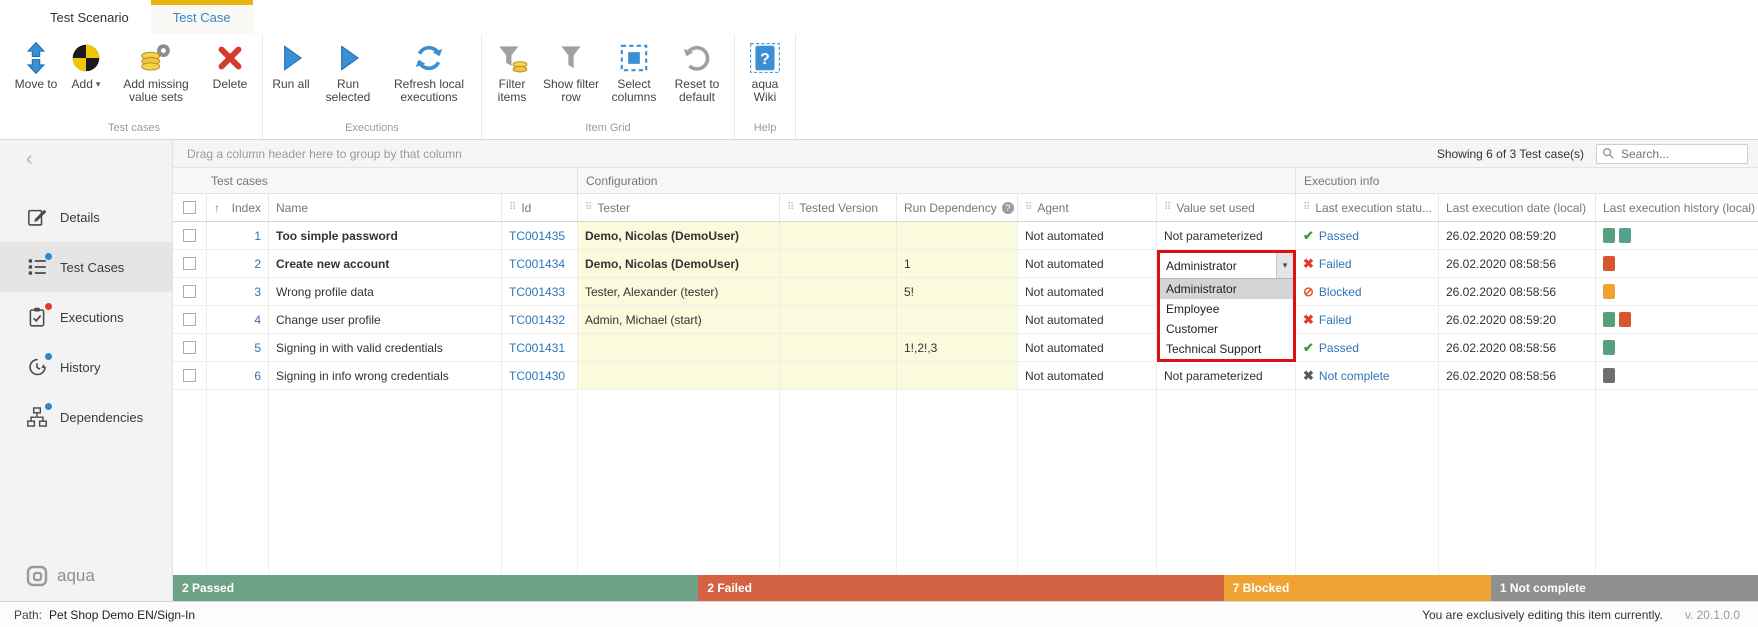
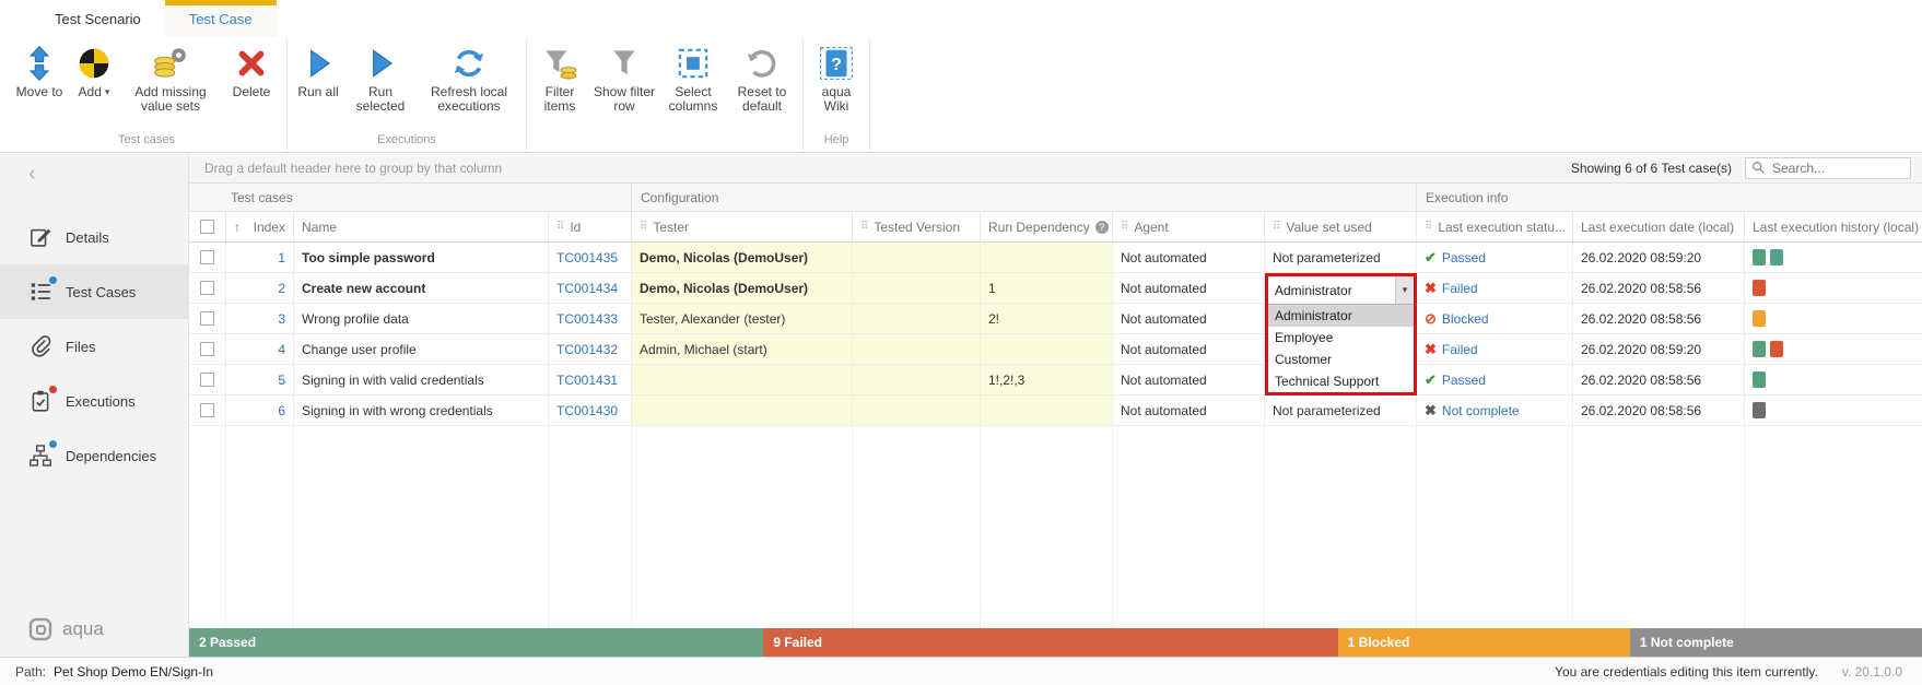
  Test Scenario
  Test Case
  Move to
  Add
  ▾
  Add missing value sets
  Delete
  Test cases
  Run all
  Run selected
  Refresh local executions
  Executions
  Filter items
  Show filter row
  Select columns
  Reset to default
- Item Grid
  ?
  aqua Wiki
  Help
  ‹
  Details
  Test Cases
+ Files
  Executions
- History
  Dependencies
  aqua
- Drag a column header here to group by that column
+ Drag a default header here to group by that column
- Showing 6 of 3 Test case(s)
+ Showing 6 of 6 Test case(s)
  Search...
  Test cases
  Configuration
  Execution info
  ↑
  Index
  Name
  ⠿
  Id
  ⠿
  Tester
  ⠿
  Tested Version
  Run Dependency
  ?
  ⠿
  Agent
  ⠿
  Value set used
  ⠿
  Last execution statu...
  Last execution date (local)
  Last execution history (local)
  1
  Too simple password
  TC001435
  Demo, Nicolas (DemoUser)
  Not automated
  Not parameterized
  ✔
  Passed
  26.02.2020 08:59:20
  2
  Create new account
  TC001434
  Demo, Nicolas (DemoUser)
  1
  Not automated
  ✖
  Failed
  26.02.2020 08:58:56
  3
  Wrong profile data
  TC001433
  Tester, Alexander (tester)
- 5!
+ 2!
  Not automated
  ⊘
  Blocked
  26.02.2020 08:58:56
  4
  Change user profile
  TC001432
  Admin, Michael (start)
  Not automated
  ✖
  Failed
  26.02.2020 08:59:20
  5
  Signing in with valid credentials
  TC001431
  1!,2!,3
  Not automated
  ✔
  Passed
  26.02.2020 08:58:56
  6
- Signing in info wrong credentials
+ Signing in with wrong credentials
  TC001430
  Not automated
  Not parameterized
  ✖
  Not complete
  26.02.2020 08:58:56
  Administrator
  ▾
  Administrator
  Employee
  Customer
  Technical Support
  2 Passed
- 2 Failed
+ 9 Failed
- 7 Blocked
+ 1 Blocked
  1 Not complete
  Path:
  Pet Shop Demo EN/Sign-In
- You are exclusively editing this item currently.
+ You are credentials editing this item currently.
  v. 20.1.0.0
